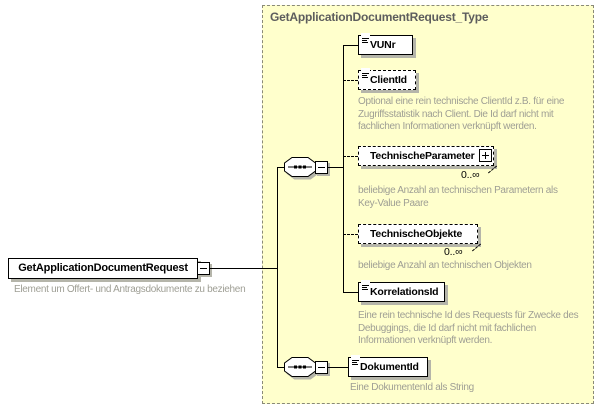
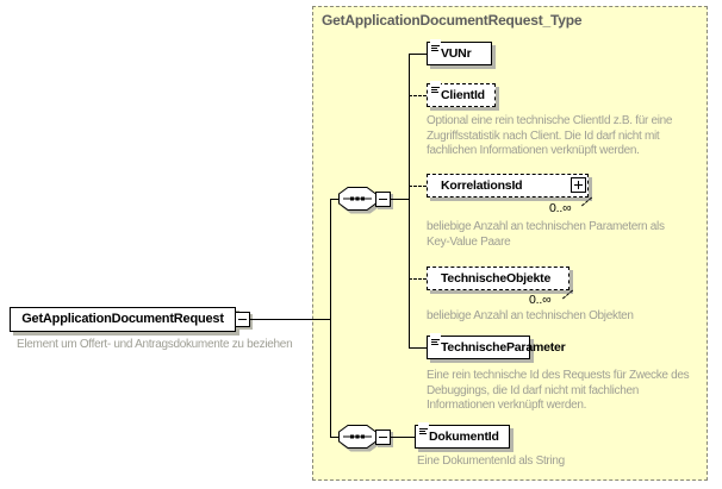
  GetApplicationDocumentRequest_Type
  GetApplicationDocumentRequest
  Element um Offert- und Antragsdokumente zu beziehen
  VUNr
  ClientId
  Optional eine rein technische ClientId z.B. für eine
  Zugriffsstatistik nach Client. Die Id darf nicht mit
  fachlichen Informationen verknüpft werden.
- TechnischeParameter
+ KorrelationsId
  0..∞
  beliebige Anzahl an technischen Parametern als
  Key-Value Paare
  TechnischeObjekte
  0..∞
  beliebige Anzahl an technischen Objekten
- KorrelationsId
+ TechnischeParameter
  Eine rein technische Id des Requests für Zwecke des
  Debuggings, die Id darf nicht mit fachlichen
  Informationen verknüpft werden.
  DokumentId
  Eine DokumentenId als String
